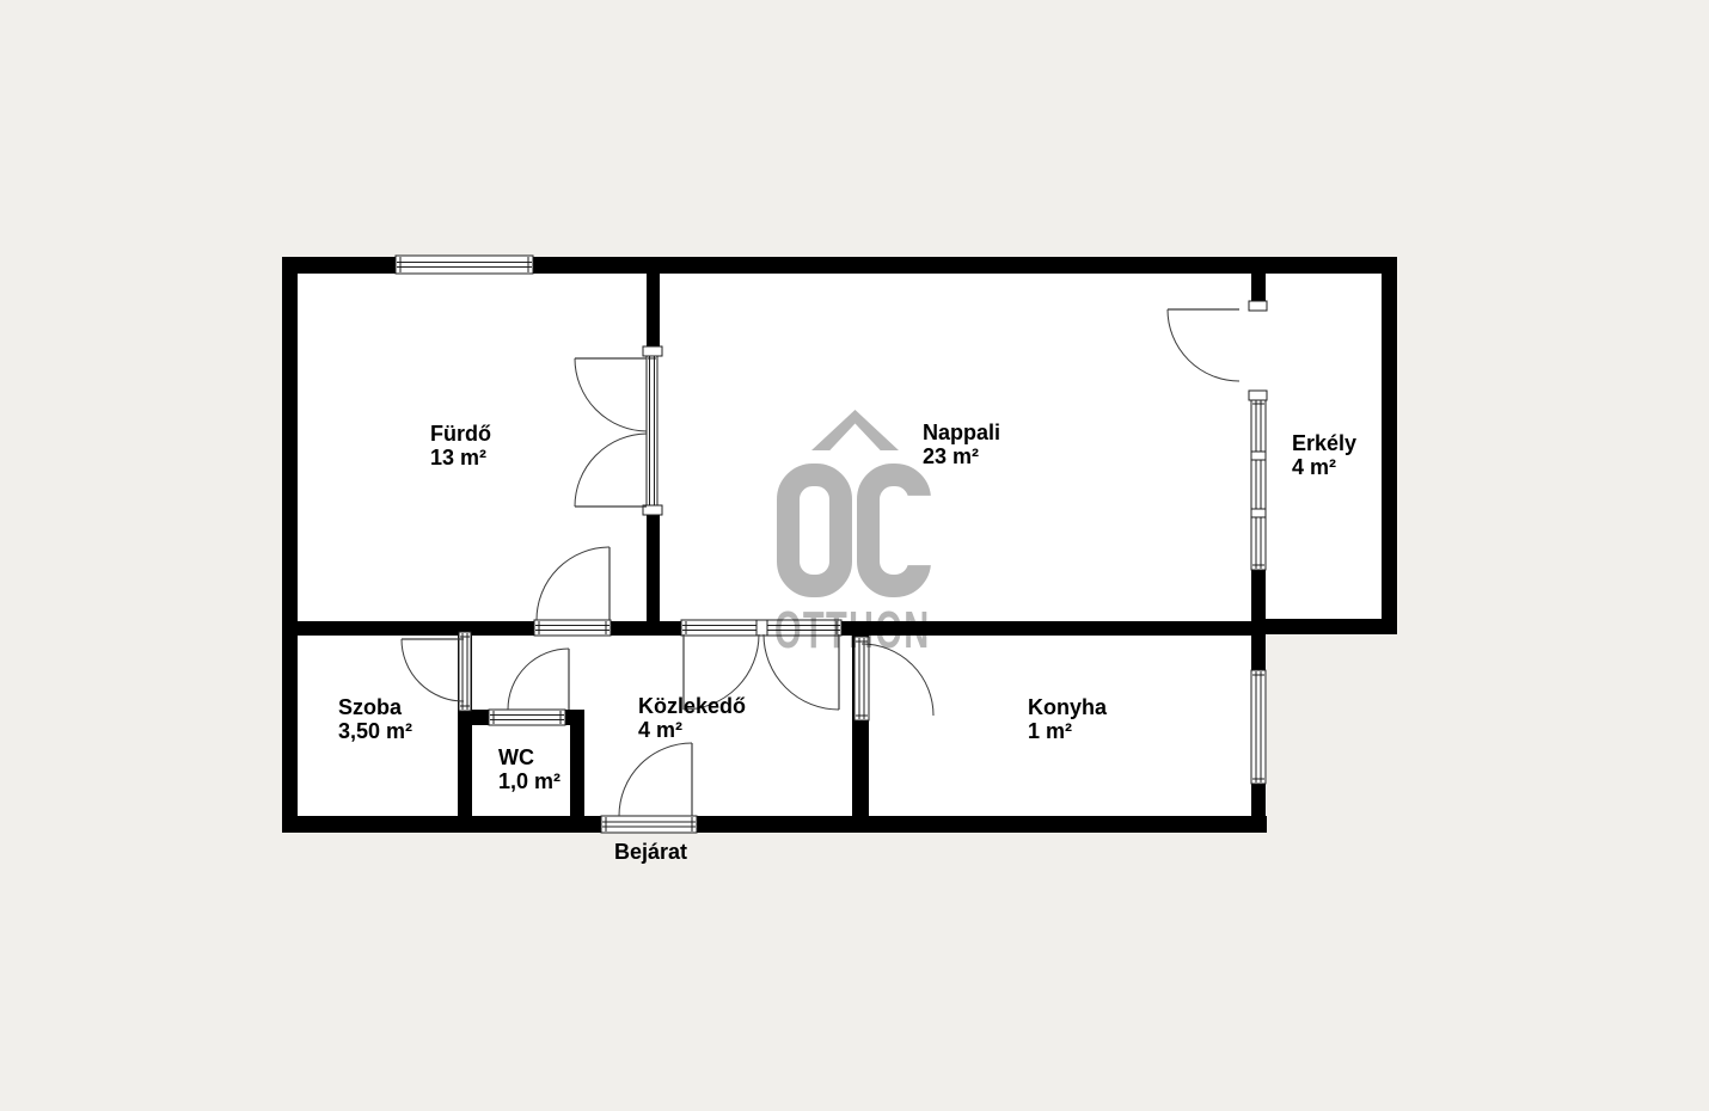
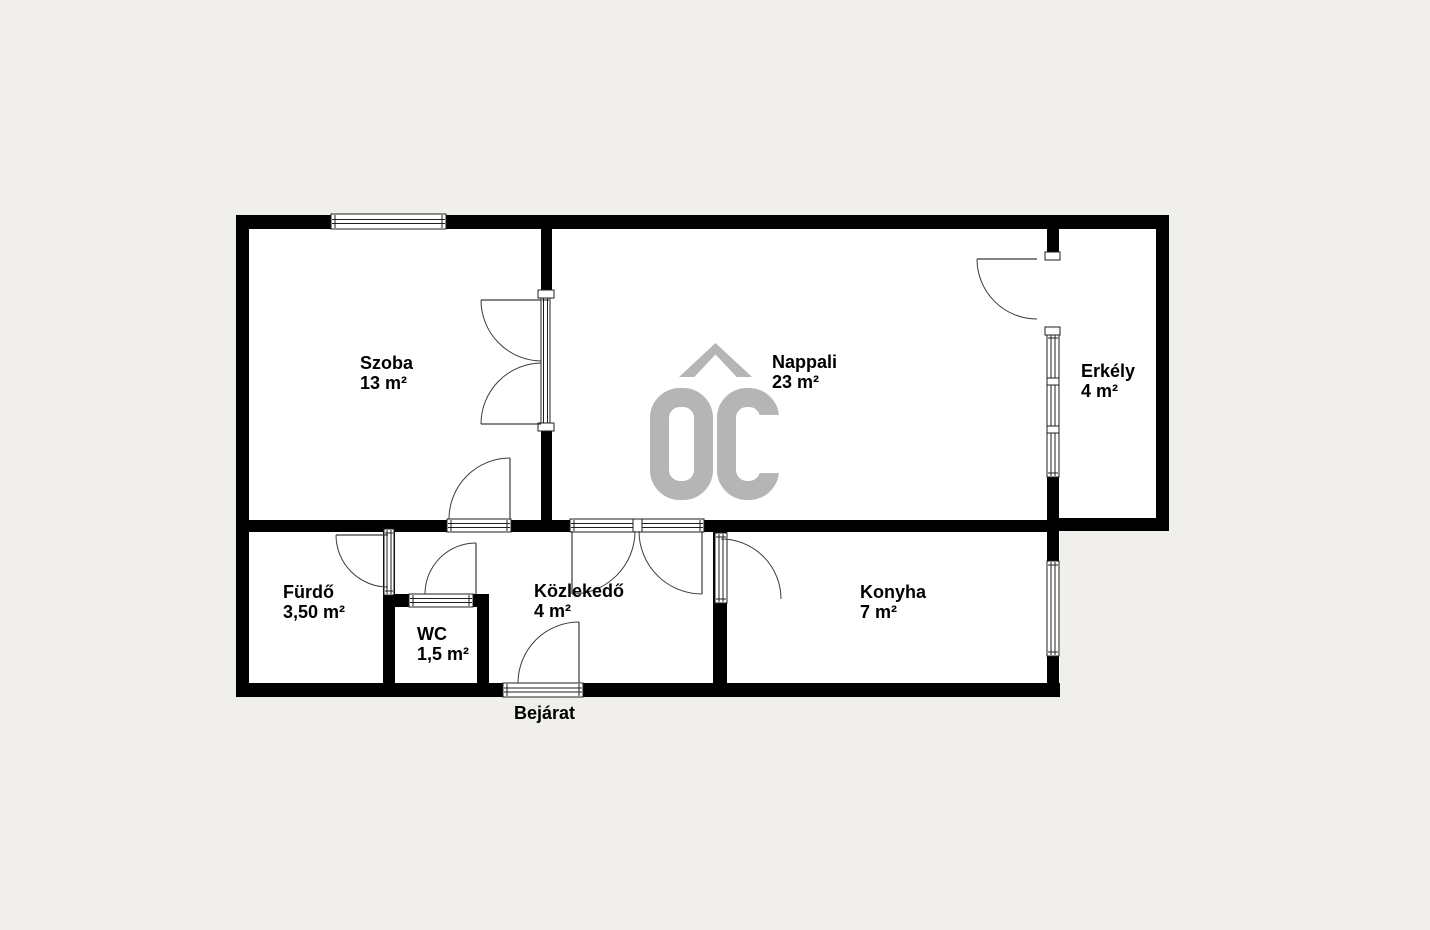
- OTTHON
- Fürdő
+ Szoba
  13 m²
  Nappali
  23 m²
  Erkély
  4 m²
- Szoba
+ Fürdő
  3,50 m²
  WC
- 1,0 m²
+ 1,5 m²
  Közlekedő
  4 m²
  Konyha
- 1 m²
+ 7 m²
  Bejárat
